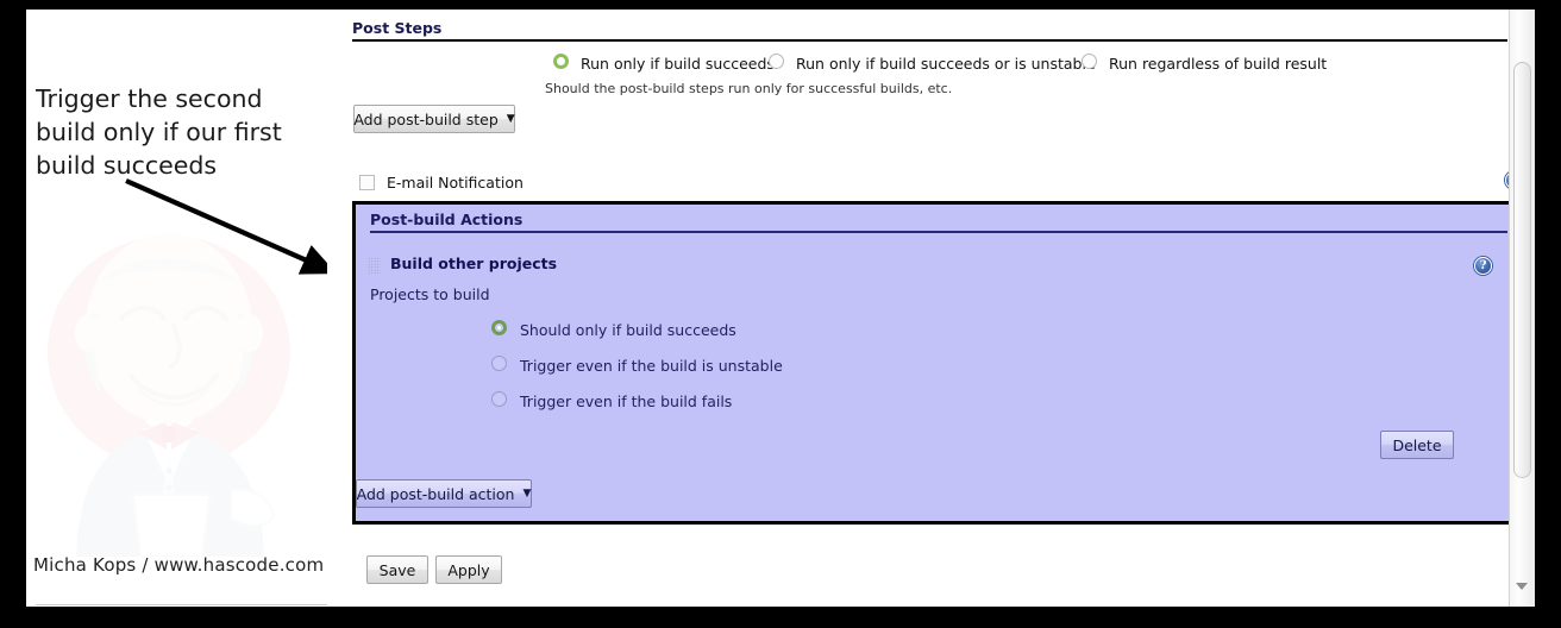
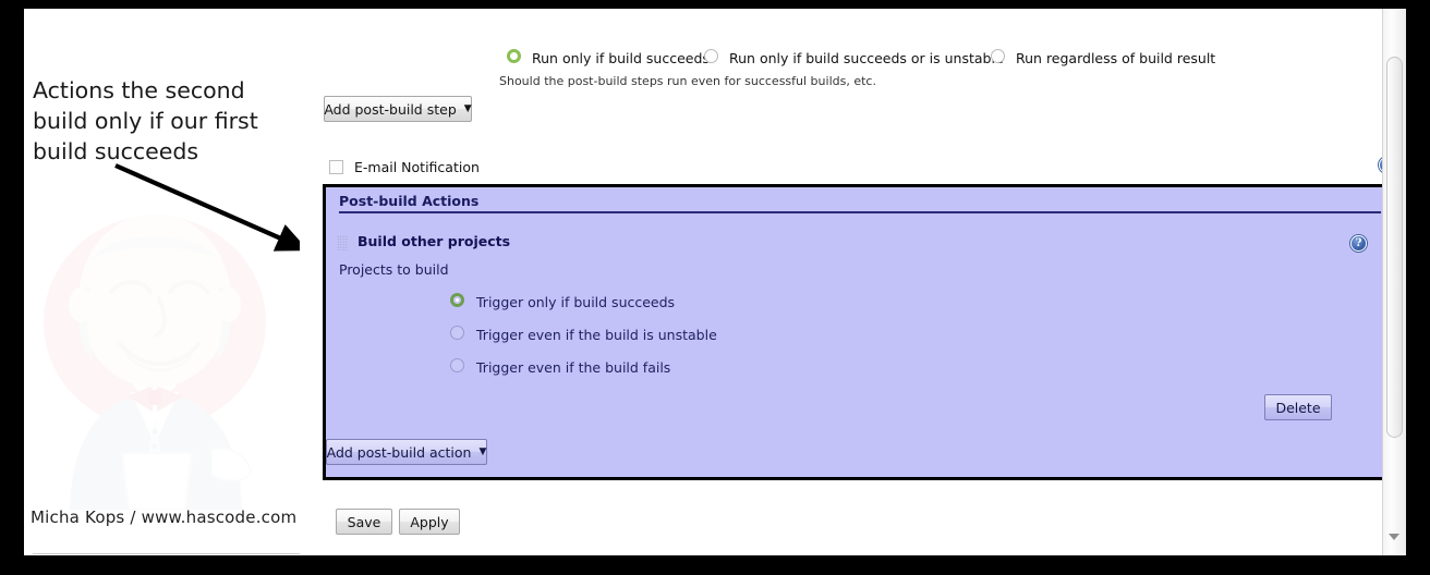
- Trigger the second build only if our first build succeeds
+ Actions the second build only if our first build succeeds
  Micha Kops / www.hascode.com
- Post Steps
  Run only if build succeed
  Run only if build succeeds or is unstab
  Run regardless of build result
- Should the post-build steps run only for successful builds, etc.
+ Should the post-build steps run even for successful builds, etc.
  Add post-build step
  ▼
  E-mail Notification
  Post-build Actions
  Build other projects
  ?
  Projects to build
- Should only if build succeeds
+ Trigger only if build succeeds
  Trigger even if the build is unstable
  Trigger even if the build fails
  Delete
  Add post-build action
  ▼
  Save
  Apply
